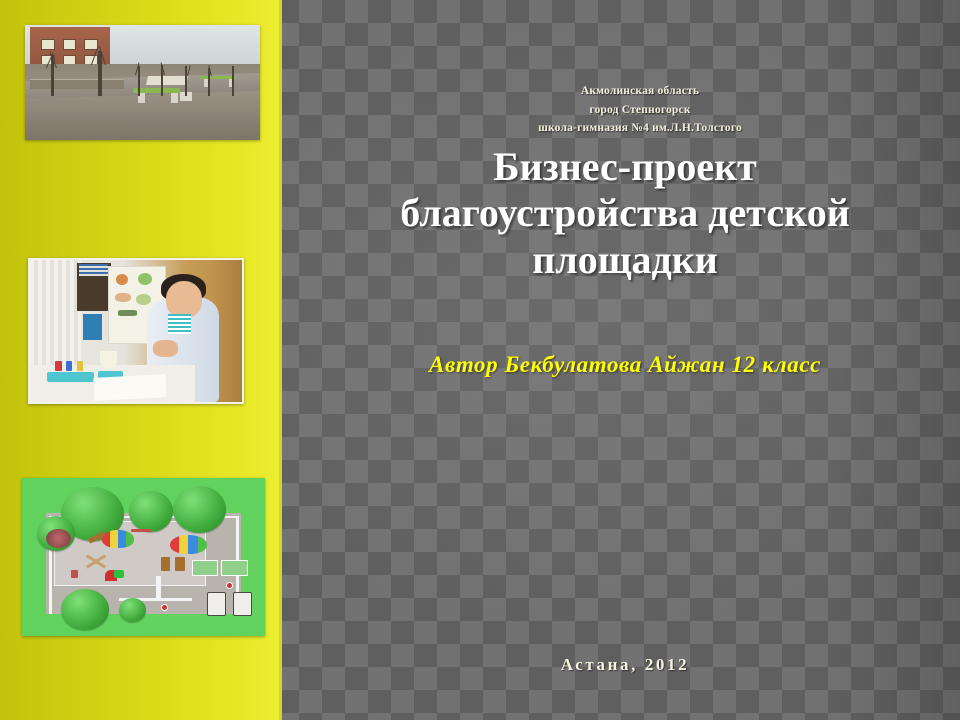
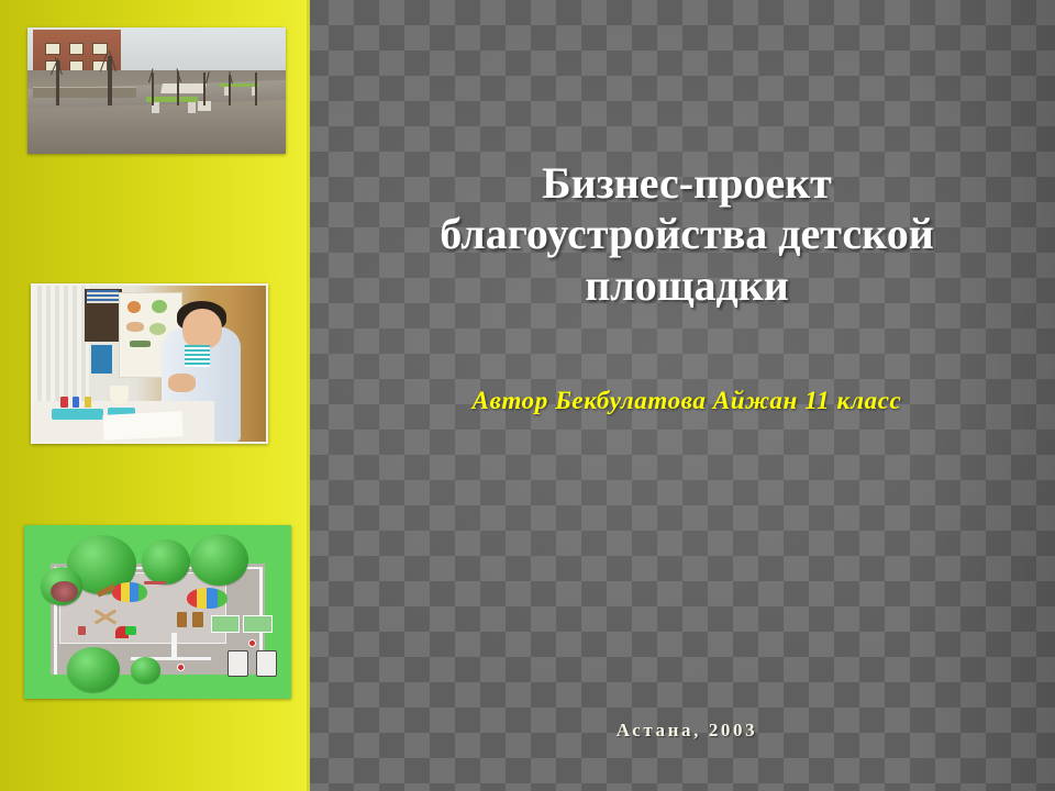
- Акмолинская область
- город Степногорск
- школа-гимназия №4 им.Л.Н.Толстого
  Бизнес-проект
  благоустройства детской
  площадки
- Автор Бекбулатова Айжан 12 класс
+ Автор Бекбулатова Айжан 11 класс
- Астана, 2012
+ Астана, 2003
